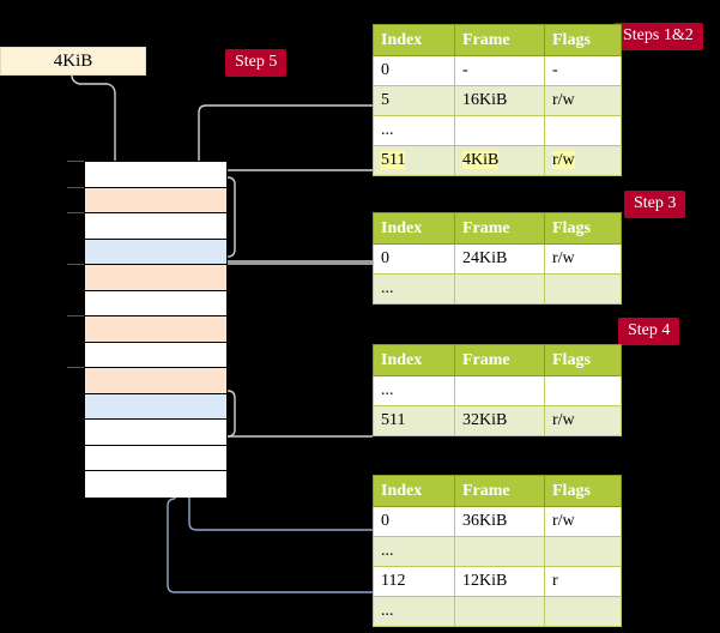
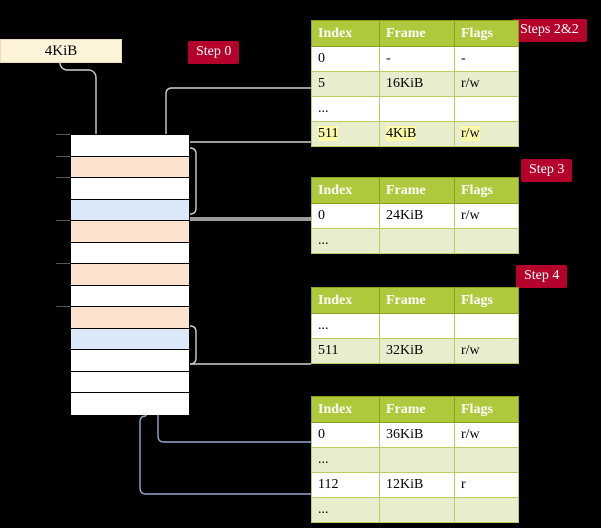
  4KiB
- Step 5
+ Step 0
- Steps 1&2
+ Steps 2&2
  Step 3
  Step 4
  Index	Frame	Flags
  0	-	-
  5	16KiB	r/w
  ...
  511	4KiB	r/w
  Index	Frame	Flags
  0	24KiB	r/w
  ...
  Index	Frame	Flags
  ...
  511	32KiB	r/w
  Index	Frame	Flags
  0	36KiB	r/w
  ...
  112	12KiB	r
  ...
